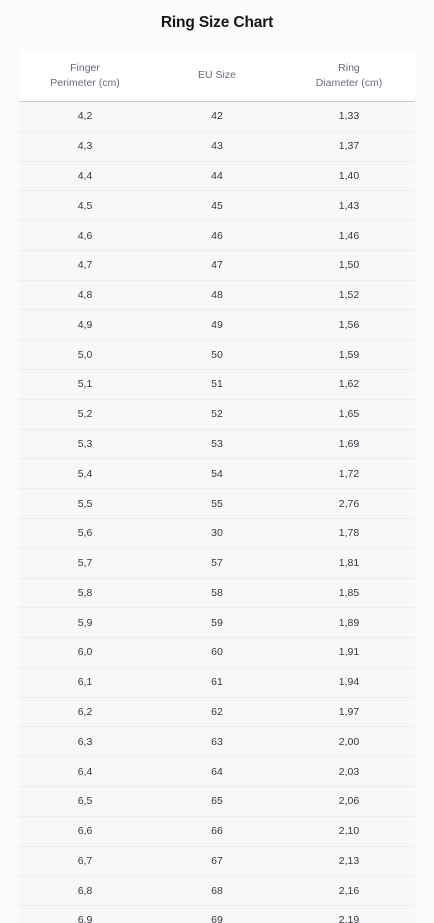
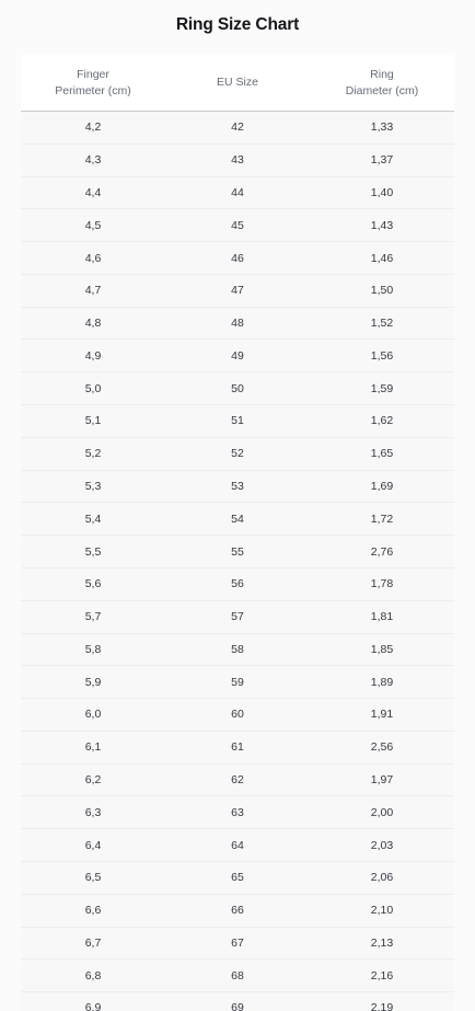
  Ring Size Chart
  Finger Perimeter (cm)	EU Size	Ring Diameter (cm)
  4,2	42	1,33
  4,3	43	1,37
  4,4	44	1,40
  4,5	45	1,43
  4,6	46	1,46
  4,7	47	1,50
  4,8	48	1,52
  4,9	49	1,56
  5,0	50	1,59
  5,1	51	1,62
  5,2	52	1,65
  5,3	53	1,69
  5,4	54	1,72
  5,5	55	2,76
- 5,6	30	1,78
+ 5,6	56	1,78
  5,7	57	1,81
  5,8	58	1,85
  5,9	59	1,89
  6,0	60	1,91
- 6,1	61	1,94
+ 6,1	61	2,56
  6,2	62	1,97
  6,3	63	2,00
  6,4	64	2,03
  6,5	65	2,06
  6,6	66	2,10
  6,7	67	2,13
  6,8	68	2,16
  6,9	69	2,19
